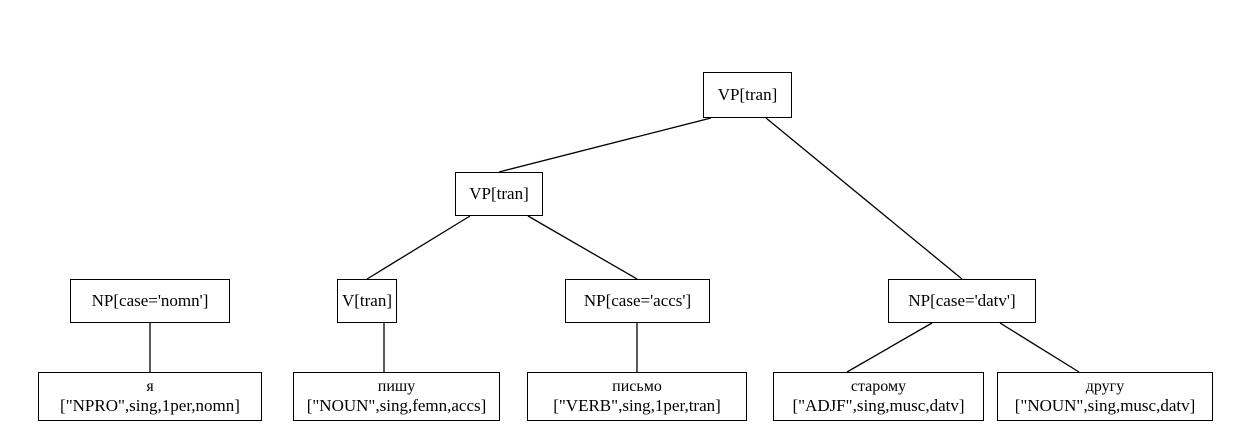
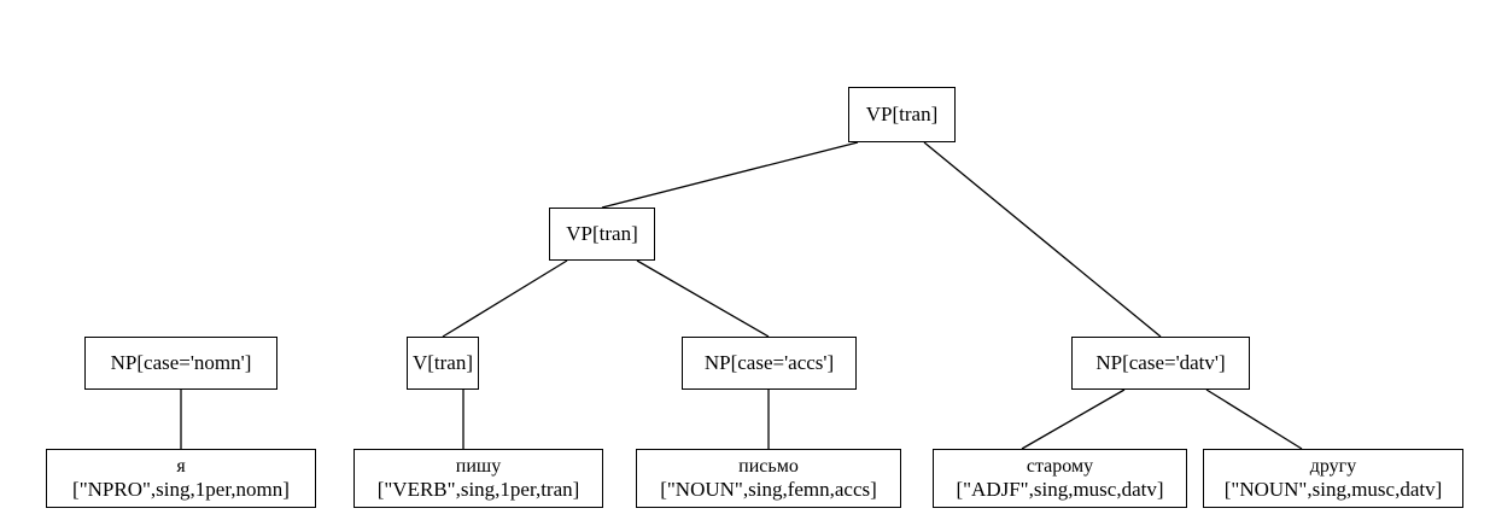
  VP[tran]
  VP[tran]
  NP[case='nomn']
  V[tran]
  NP[case='accs']
  NP[case='datv']
  я
  ["NPRO",sing,1per,nomn]
  пишу
- ["NOUN",sing,femn,accs]
+ ["VERB",sing,1per,tran]
  письмо
- ["VERB",sing,1per,tran]
+ ["NOUN",sing,femn,accs]
  старому
  ["ADJF",sing,musc,datv]
  другу
  ["NOUN",sing,musc,datv]
